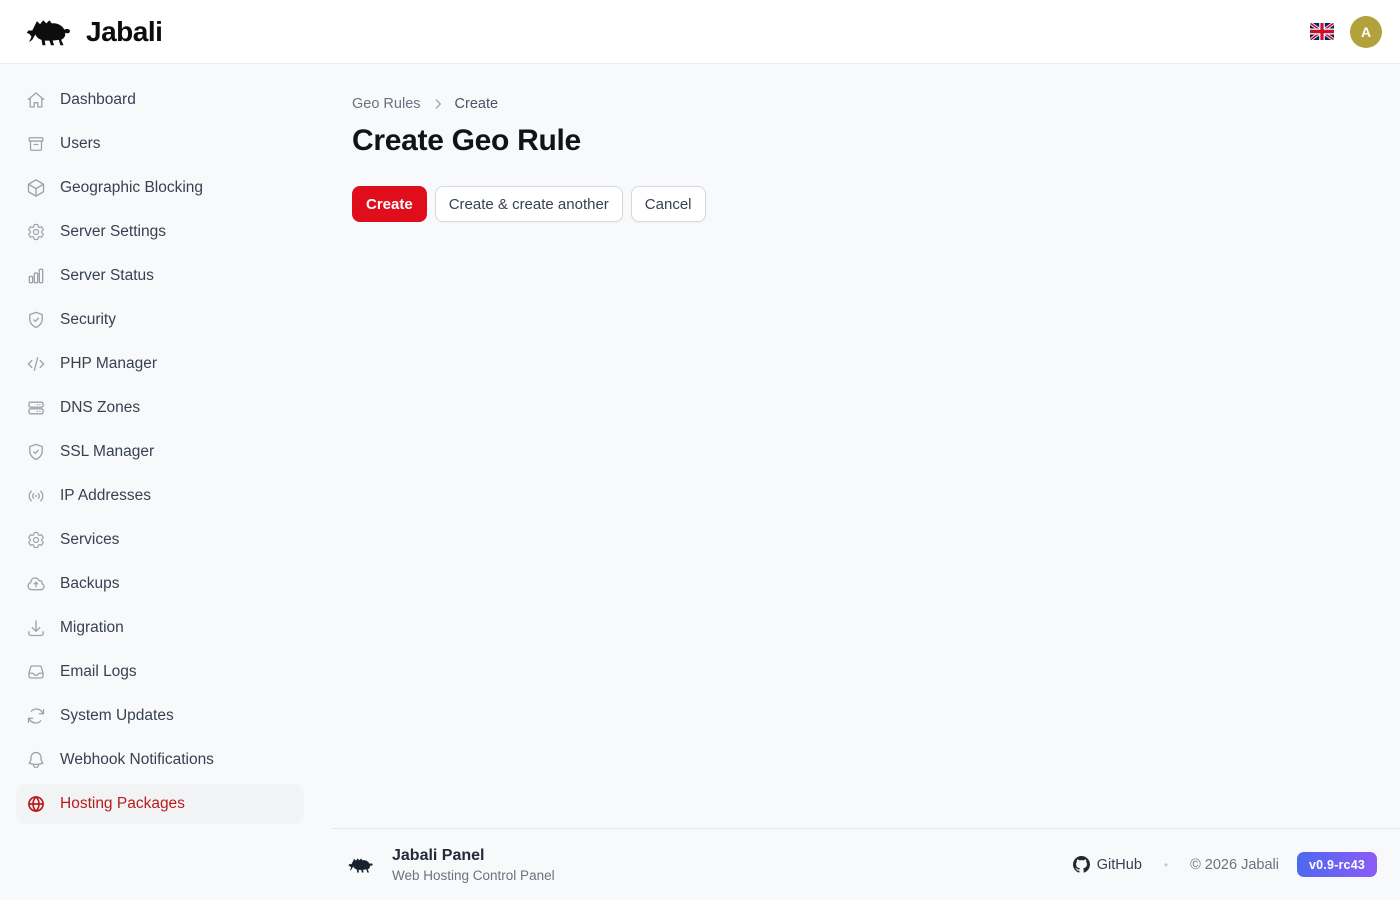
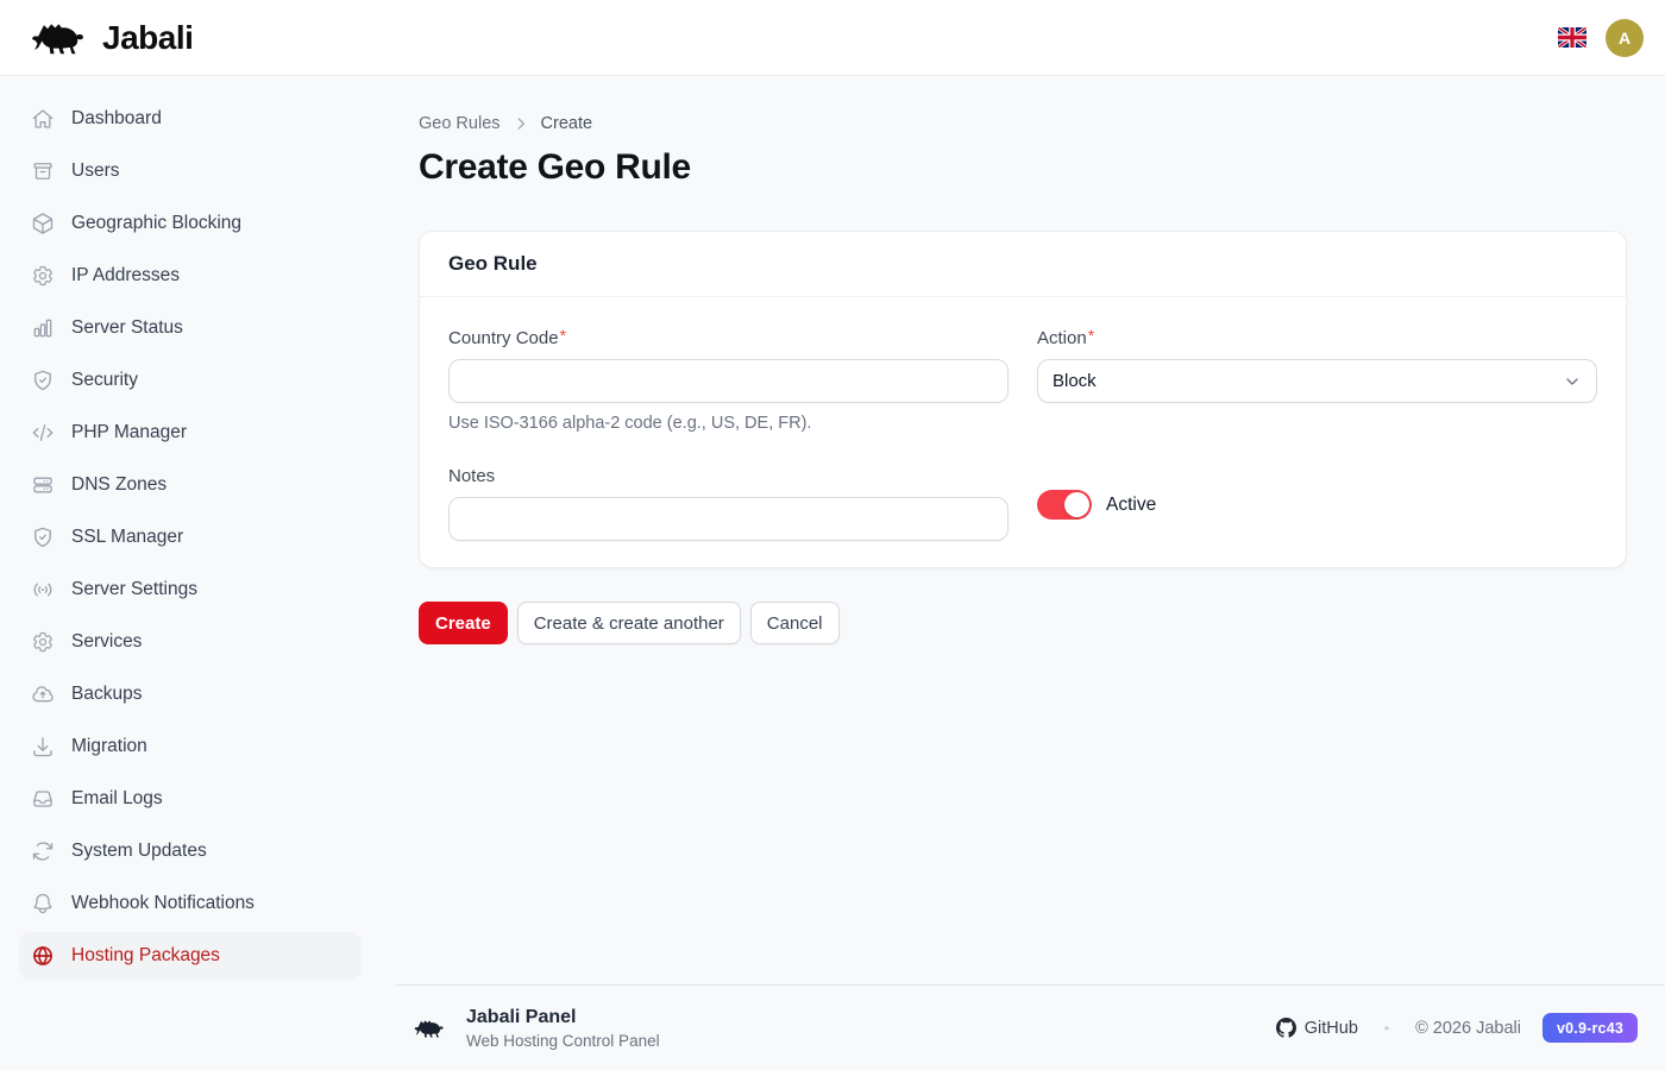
  Jabali
  A
  Dashboard
  Users
  Geographic Blocking
- Server Settings
+ IP Addresses
  Server Status
  Security
  PHP Manager
  DNS Zones
  SSL Manager
- IP Addresses
+ Server Settings
  Services
  Backups
  Migration
  Email Logs
  System Updates
  Webhook Notifications
  Hosting Packages
  Geo Rules
  Create
  Create Geo Rule
+ Geo Rule
+ Country Code*
+ Use ISO-3166 alpha-2 code (e.g., US, DE, FR).
+ Action*
+ Block
+ Notes
+ Active
  Create
  Create & create another
  Cancel
  Jabali Panel
  Web Hosting Control Panel
  GitHub
  •
  © 2026 Jabali
  v0.9-rc43
